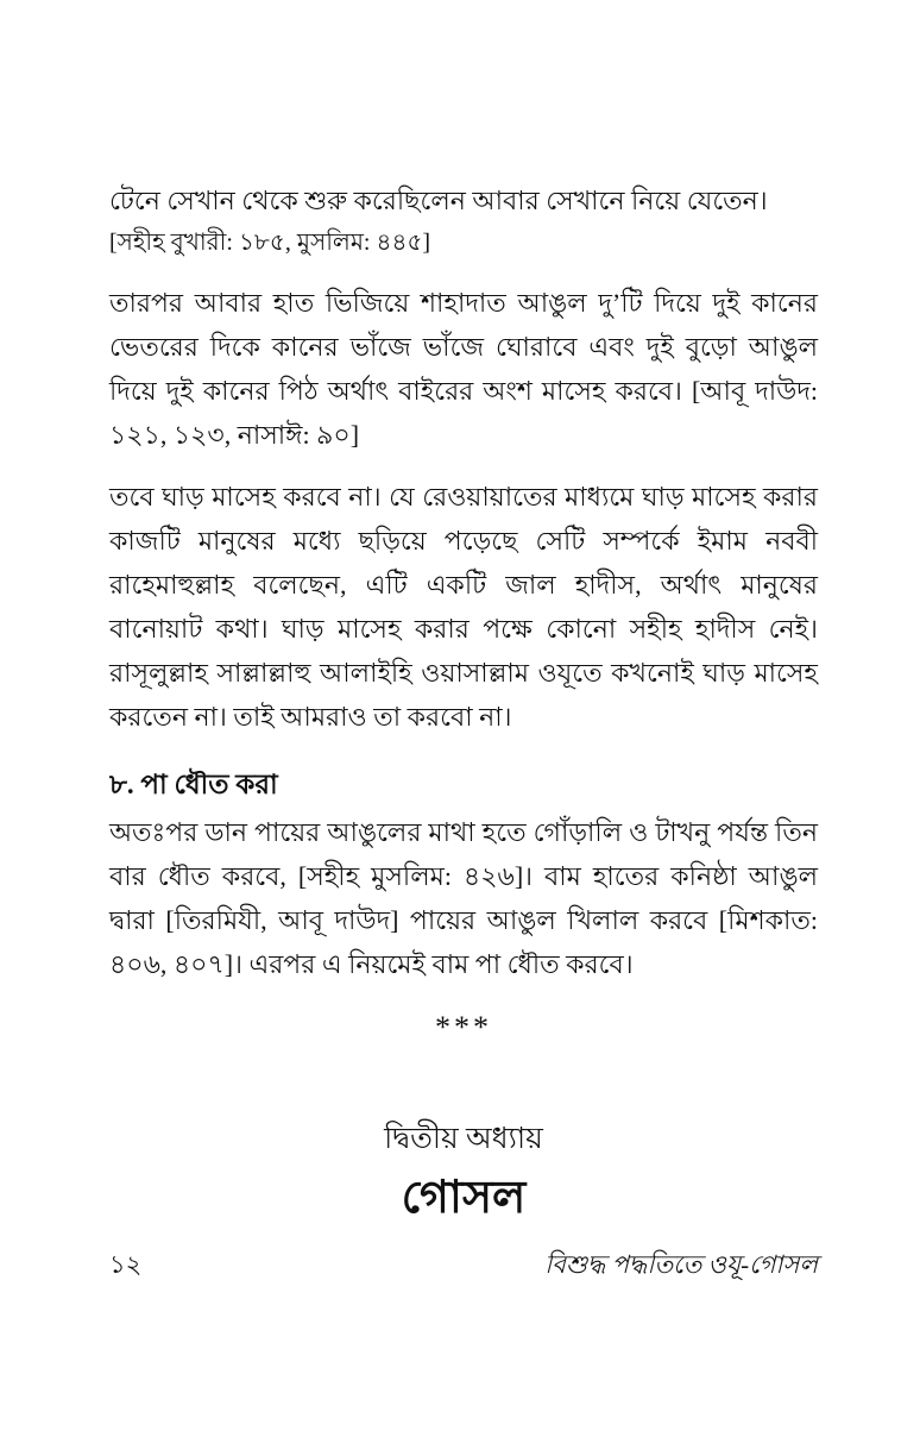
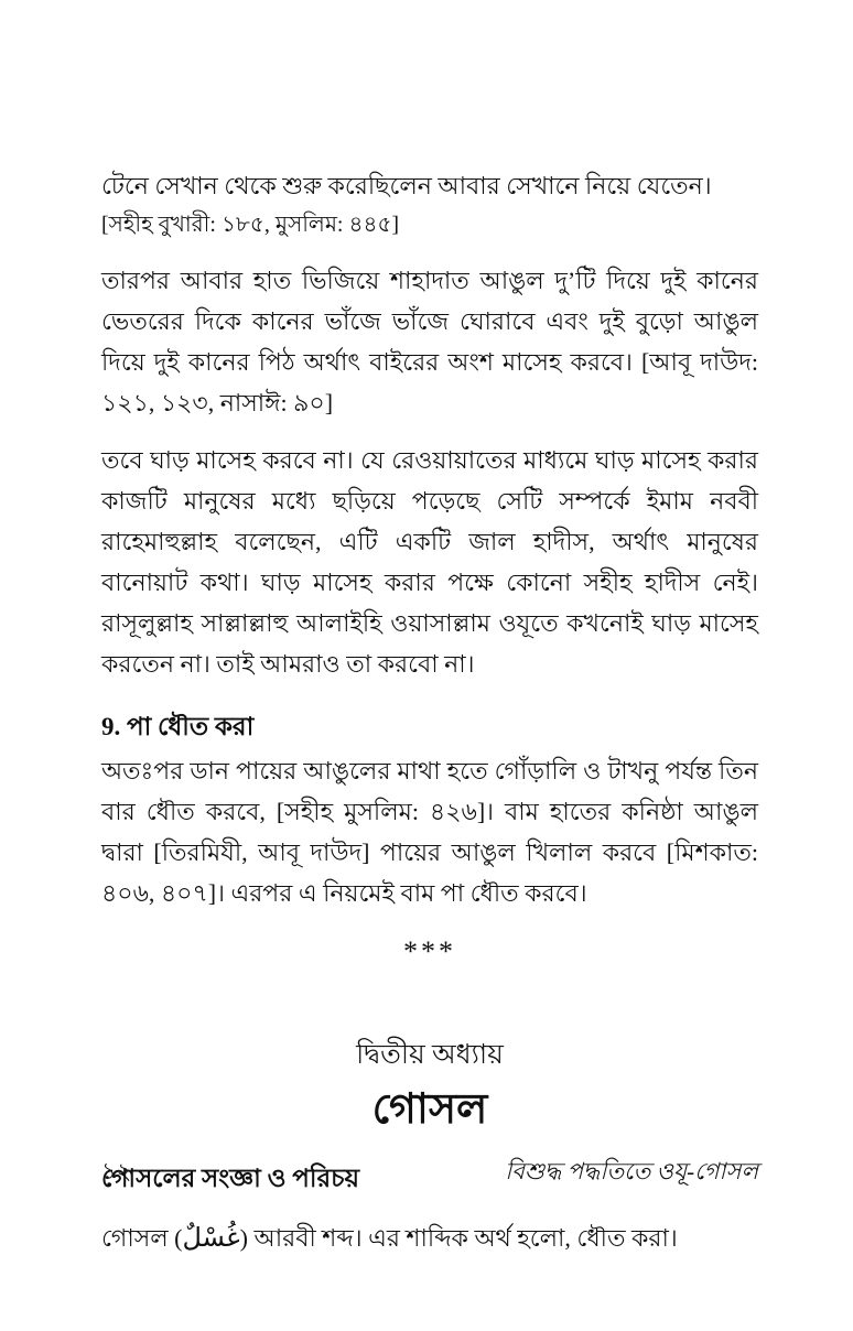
  টেনে সেখান থেকে শুরু করেছিলেন আবার সেখানে নিয়ে যেতেন।
  [সহীহ বুখারী: ১৮৫, মুসলিম: ৪৪৫]
  তারপর আবার হাত ভিজিয়ে শাহাদাত আঙুল দু’টি দিয়ে দুই কানের ভেতরের দিকে কানের ভাঁজে ভাঁজে ঘোরাবে এবং দুই বুড়ো আঙুল দিয়ে দুই কানের পিঠ অর্থাৎ বাইরের অংশ মাসেহ করবে। [আবূ দাউদ: ১২১, ১২৩, নাসাঈ: ৯০]
  তবে ঘাড় মাসেহ করবে না। যে রেওয়ায়াতের মাধ্যমে ঘাড় মাসেহ করার কাজটি মানুষের মধ্যে ছড়িয়ে পড়েছে সেটি সম্পর্কে ইমাম নববী রাহেমাহুল্লাহ বলেছেন, এটি একটি জাল হাদীস, অর্থাৎ মানুষের বানোয়াট কথা। ঘাড় মাসেহ করার পক্ষে কোনো সহীহ হাদীস নেই। রাসূলুল্লাহ সাল্লাল্লাহু আলাইহি ওয়াসাল্লাম ওযূতে কখনোই ঘাড় মাসেহ করতেন না। তাই আমরাও তা করবো না।
- ৮. পা ধৌত করা
+ 9. পা ধৌত করা
  অতঃপর ডান পায়ের আঙুলের মাথা হতে গোঁড়ালি ও টাখনু পর্যন্ত তিন বার ধৌত করবে, [সহীহ মুসলিম: ৪২৬]। বাম হাতের কনিষ্ঠা আঙুল দ্বারা [তিরমিযী, আবূ দাউদ] পায়ের আঙুল খিলাল করবে [মিশকাত: ৪০৬, ৪০৭]। এরপর এ নিয়মেই বাম পা ধৌত করবে।
  ***
  দ্বিতীয় অধ্যায়
  গোসল
+ গোসলের সংজ্ঞা ও পরিচয়
+ গোসল ( غُسْلٌ ) আরবী শব্দ। এর শাব্দিক অর্থ হলো, ধৌত করা।
  ১২
  বিশুদ্ধ পদ্ধতিতে ওযূ-গোসল
